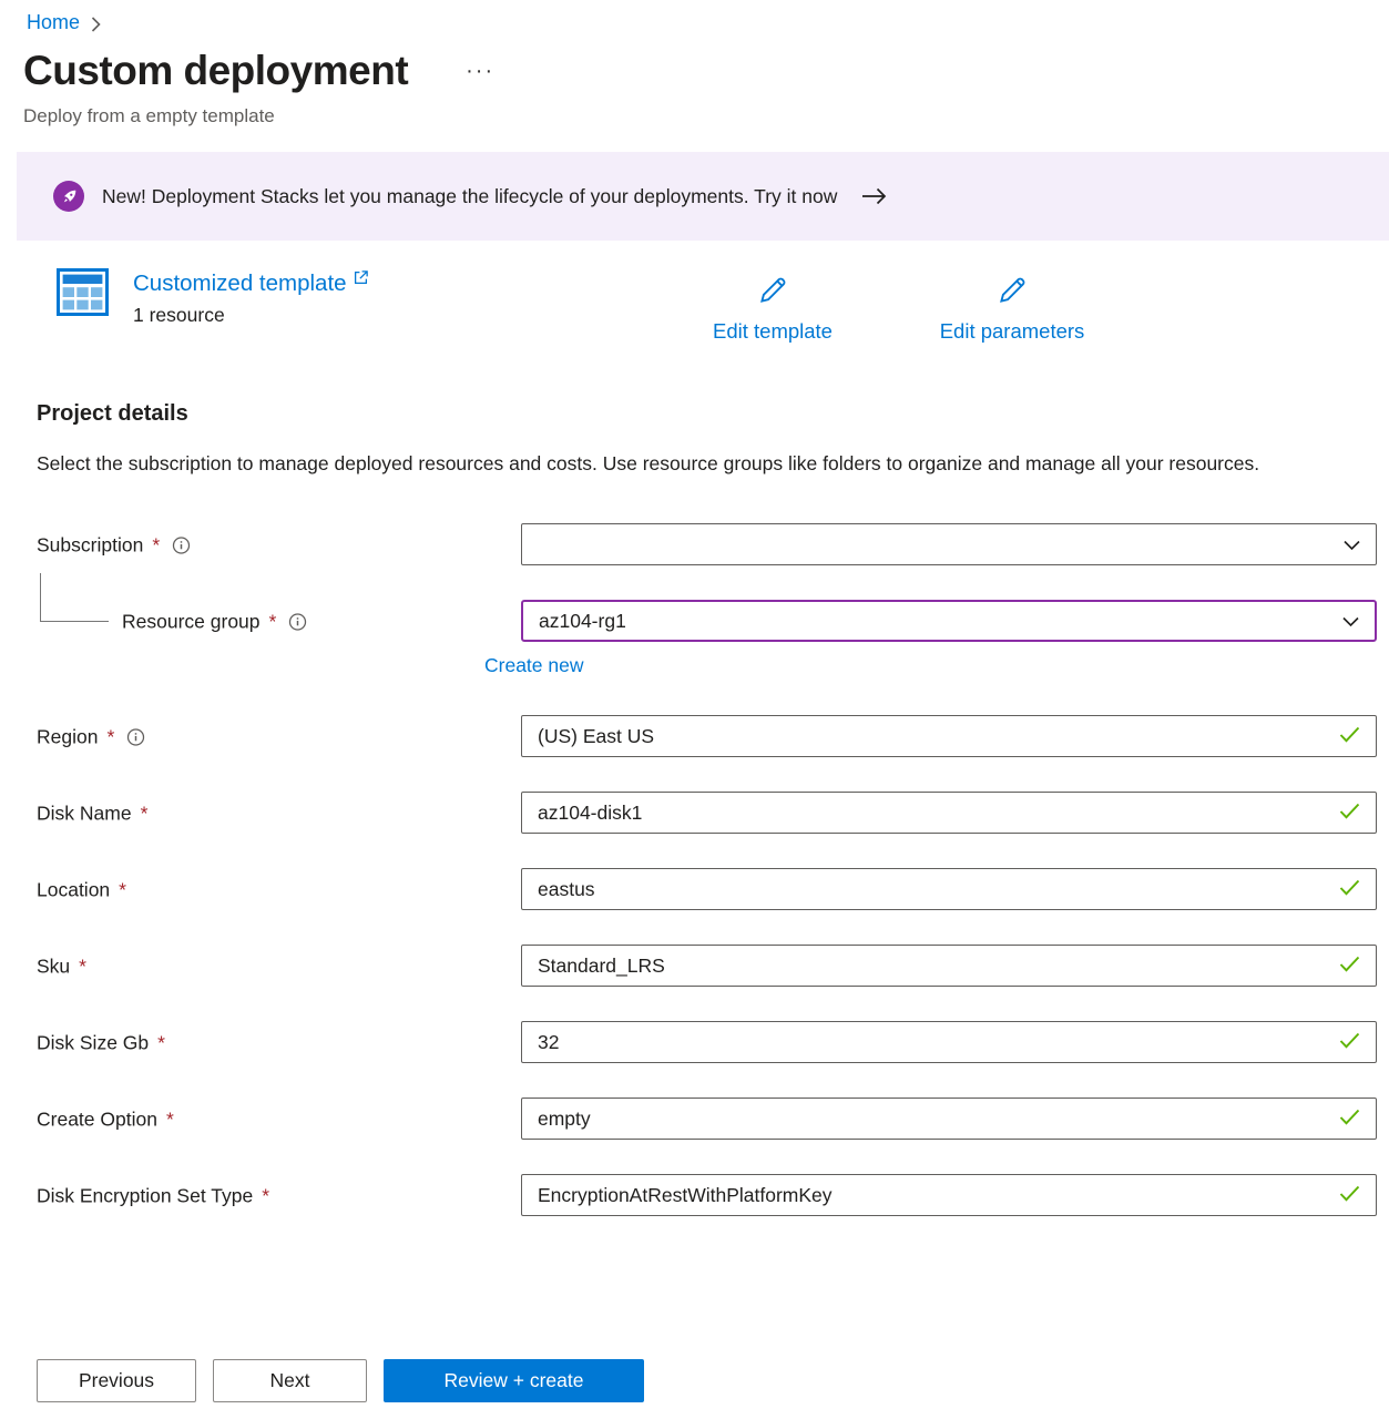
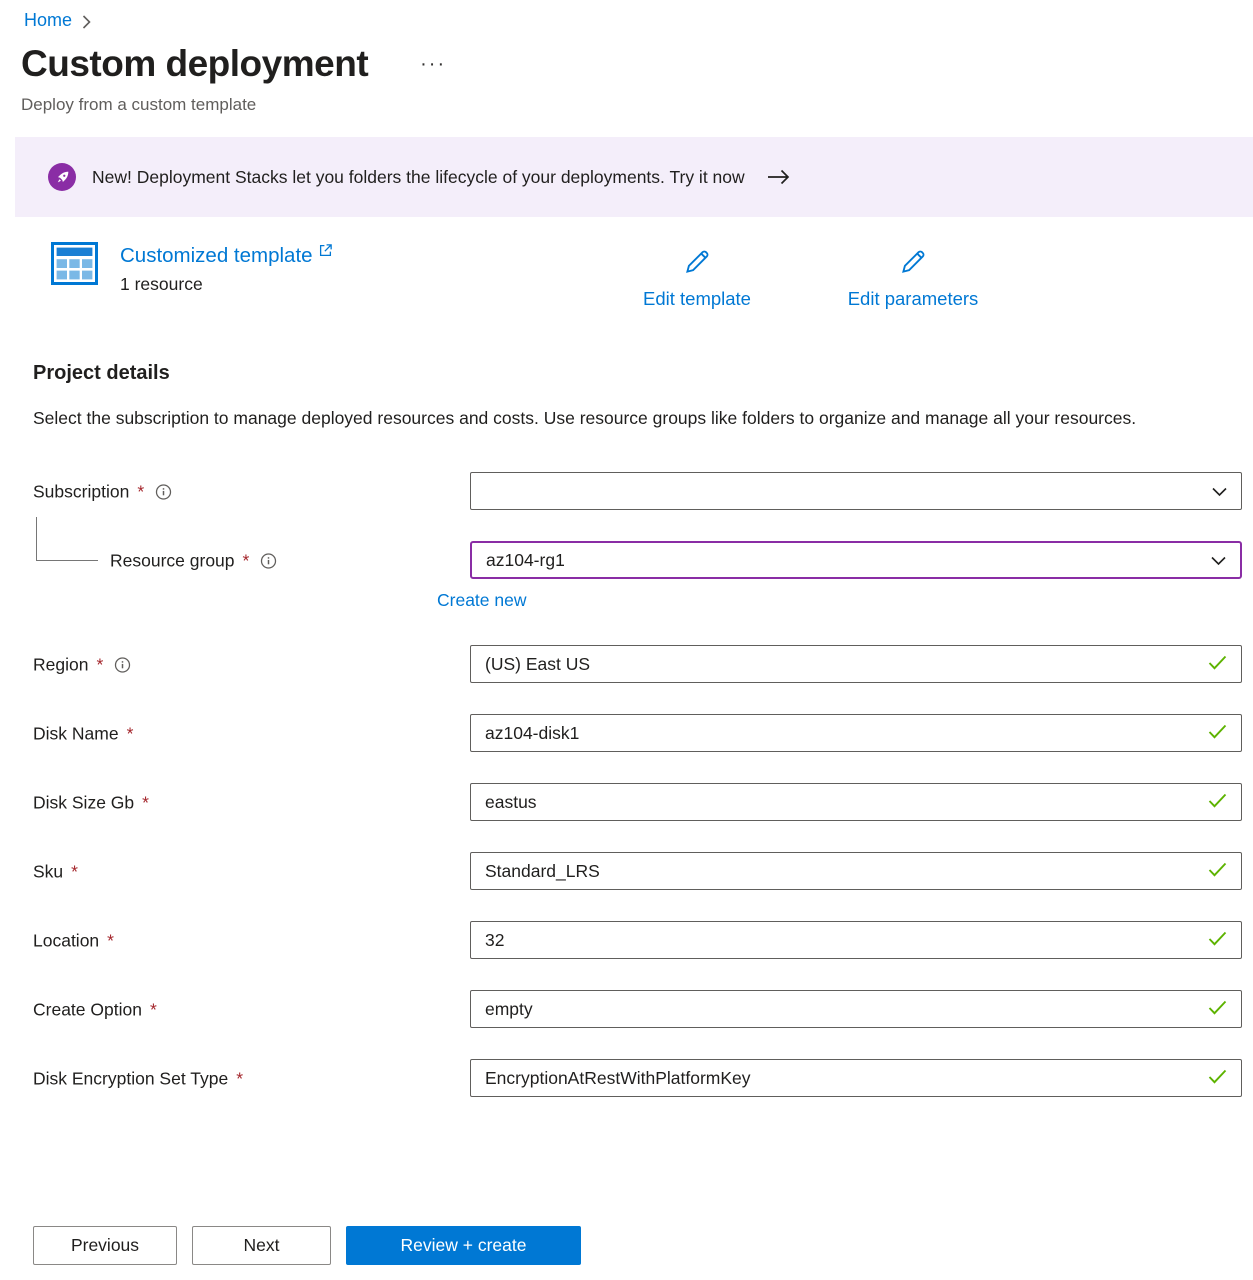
  Home
  Custom deployment
  ···
- Deploy from a empty template
+ Deploy from a custom template
- New! Deployment Stacks let you manage the lifecycle of your deployments. Try it now
+ New! Deployment Stacks let you folders the lifecycle of your deployments. Try it now
  Customized template
  1 resource
  Edit template
  Edit parameters
  Project details
  Select the subscription to manage deployed resources and costs. Use resource groups like folders to organize and manage all your resources.
  Subscription
  *
  Resource group
  *
  az104-rg1
  Create new
  Region
  *
  (US) East US
  Disk Name
  *
  az104-disk1
- Location
+ Disk Size Gb
  *
  eastus
  Sku
  *
  Standard_LRS
- Disk Size Gb
+ Location
  *
  32
  Create Option
  *
  empty
  Disk Encryption Set Type
  *
  EncryptionAtRestWithPlatformKey
  Previous
  Next
  Review + create
